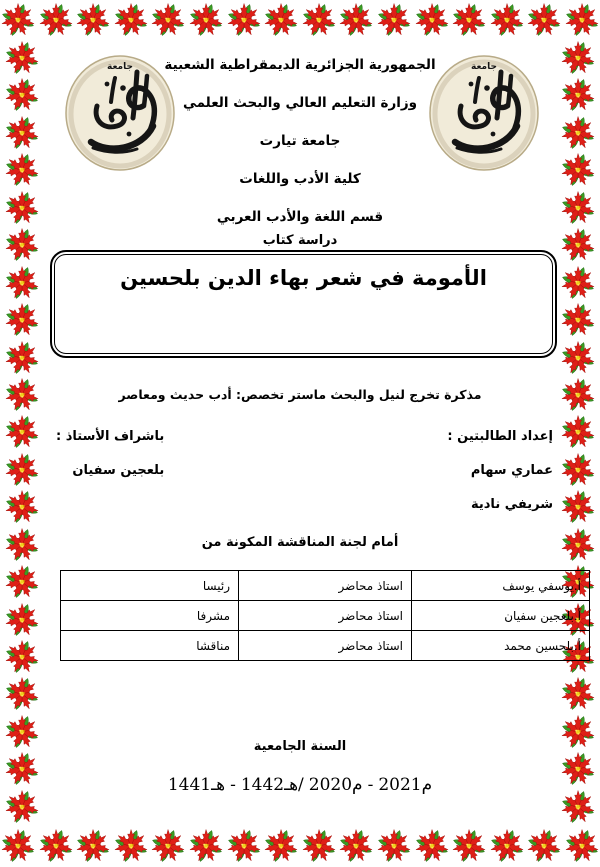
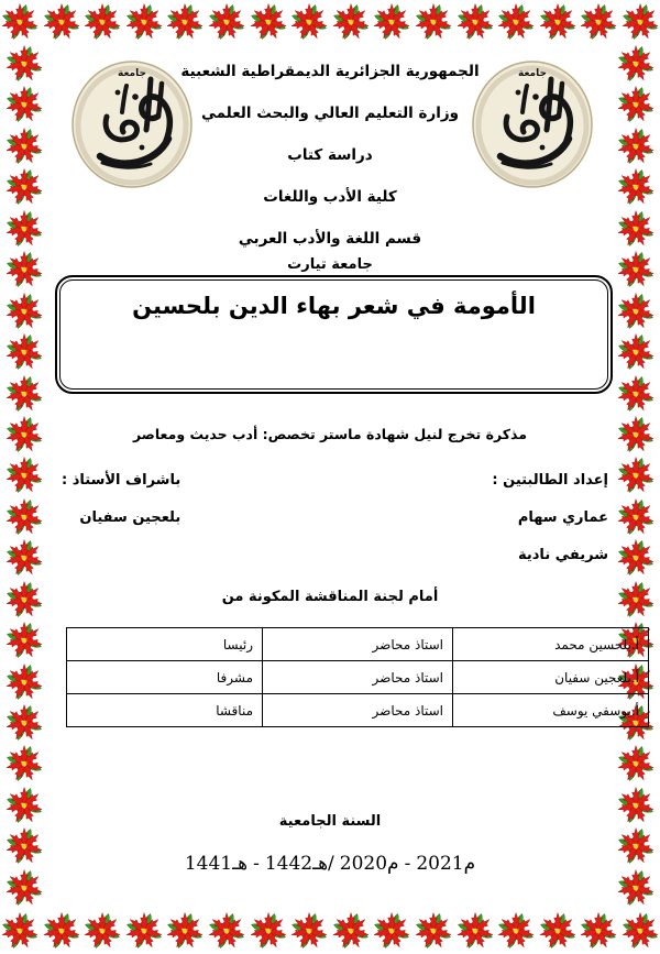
  جامعة
  جامعة
  الجمهورية الجزائرية الديمقراطية الشعبية
  وزارة التعليم العالي والبحث العلمي
- جامعة تيارت
+ دراسة كتاب
  كلية الأدب واللغات
  قسم اللغة والأدب العربي
- دراسة كتاب
+ جامعة تيارت
  الأمومة في شعر بهاء الدين بلحسين
- مذكرة تخرج لنيل والبحث ماستر تخصص: أدب حديث ومعاصر
+ مذكرة تخرج لنيل شهادة ماستر تخصص: أدب حديث ومعاصر
  إعداد الطالبتين :
  عماري سهام
  شريفي نادية
  باشراف الأستاذ :
  بلعجين سفيان
  أمام لجنة المناقشة المكونة من
- أ.يوسفي يوسف	استاذ محاضر	رئيسا
+ أ.بلحسين محمد	استاذ محاضر	رئيسا
  أ.بلعجين سفيان	استاذ محاضر	مشرفا
- أ.بلحسين محمد	استاذ محاضر	مناقشا
+ أ.يوسفي يوسف	استاذ محاضر	مناقشا
  السنة الجامعية
  1441هـ
  -
  1442هـ/
  2020م
  -
  2021م
